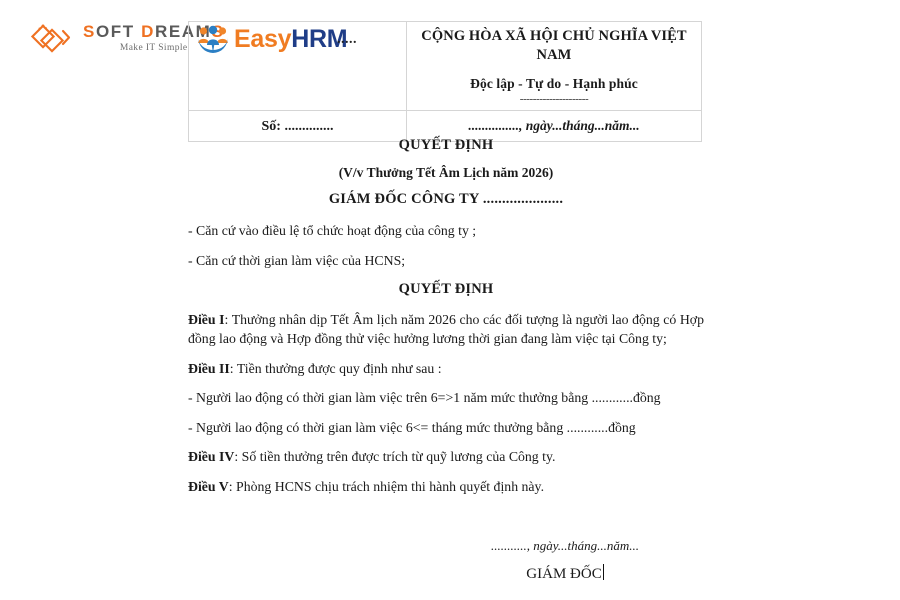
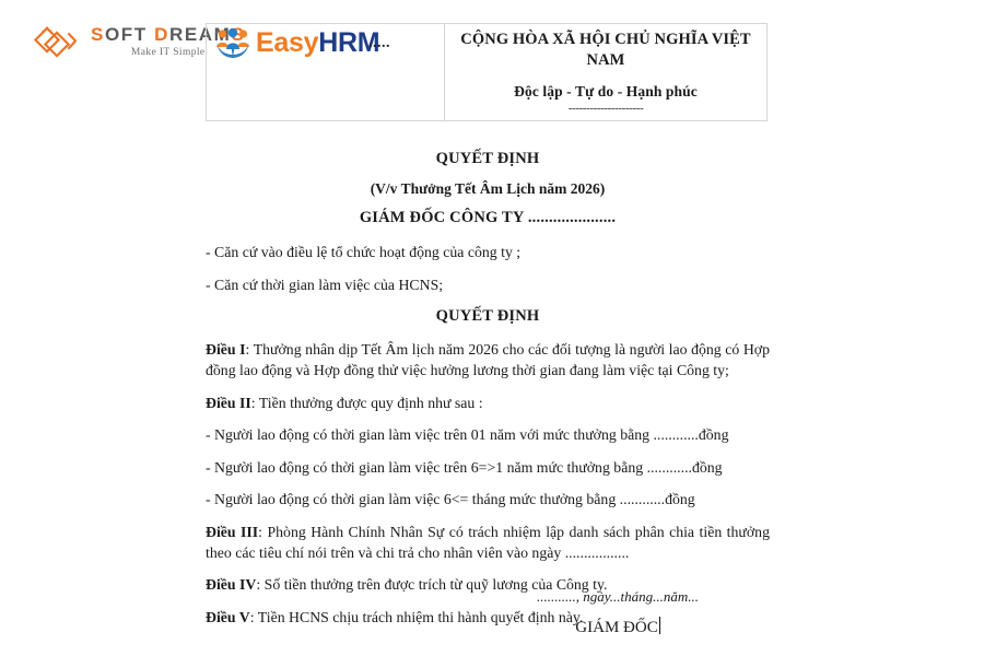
  SOFT DREA S
  Make IT Simple
  EasyHRM
  .....	CỘNG HÒA XÃ HỘI CHỦ NGHĨA VIỆT NAM Độc lập - Tự do - Hạnh phúc ---------------------
- Số: ..............	..............., ngày...tháng...năm...
  QUYẾT ĐỊNH
  (V/v Thưởng Tết Âm Lịch năm 2026)
  GIÁM ĐỐC CÔNG TY .....................
  - Căn cứ vào điều lệ tổ chức hoạt động của công ty ;
  - Căn cứ thời gian làm việc của HCNS;
  QUYẾT ĐỊNH
  Điều I: Thưởng nhân dịp Tết Âm lịch năm 2026 cho các đối tượng là người lao động có Hợp đồng lao động và Hợp đồng thử việc hưởng lương thời gian đang làm việc tại Công ty;
  Điều II: Tiền thưởng được quy định như sau :
+ - Người lao động có thời gian làm việc trên 01 năm với mức thưởng bằng ............đồng
  - Người lao động có thời gian làm việc trên 6=>1 năm mức thưởng bằng ............đồng
  - Người lao động có thời gian làm việc 6<= tháng mức thưởng bằng ............đồng
+ Điều III: Phòng Hành Chính Nhân Sự có trách nhiệm lập danh sách phân chia tiền thưởng theo các tiêu chí nói trên và chi trả cho nhân viên vào ngày .................
  Điều IV: Số tiền thưởng trên được trích từ quỹ lương của Công ty.
- Điều V: Phòng HCNS chịu trách nhiệm thi hành quyết định này.
+ Điều V: Tiền HCNS chịu trách nhiệm thi hành quyết định này.
  ..........., ngày...tháng...năm...
  GIÁM ĐỐC
